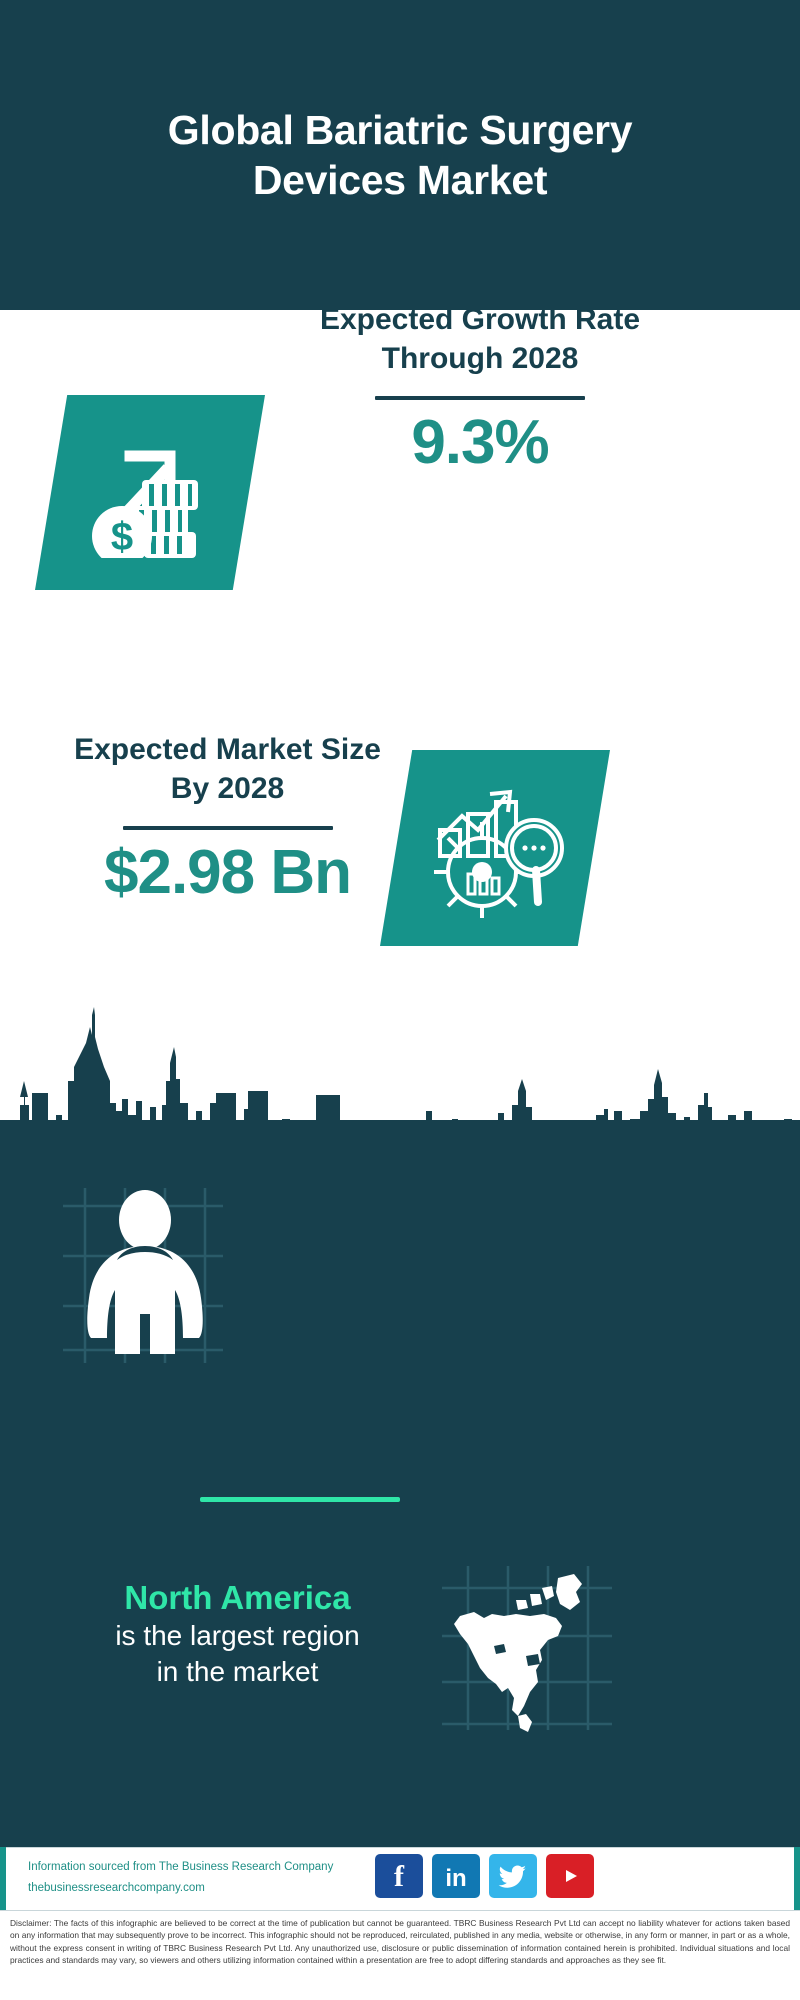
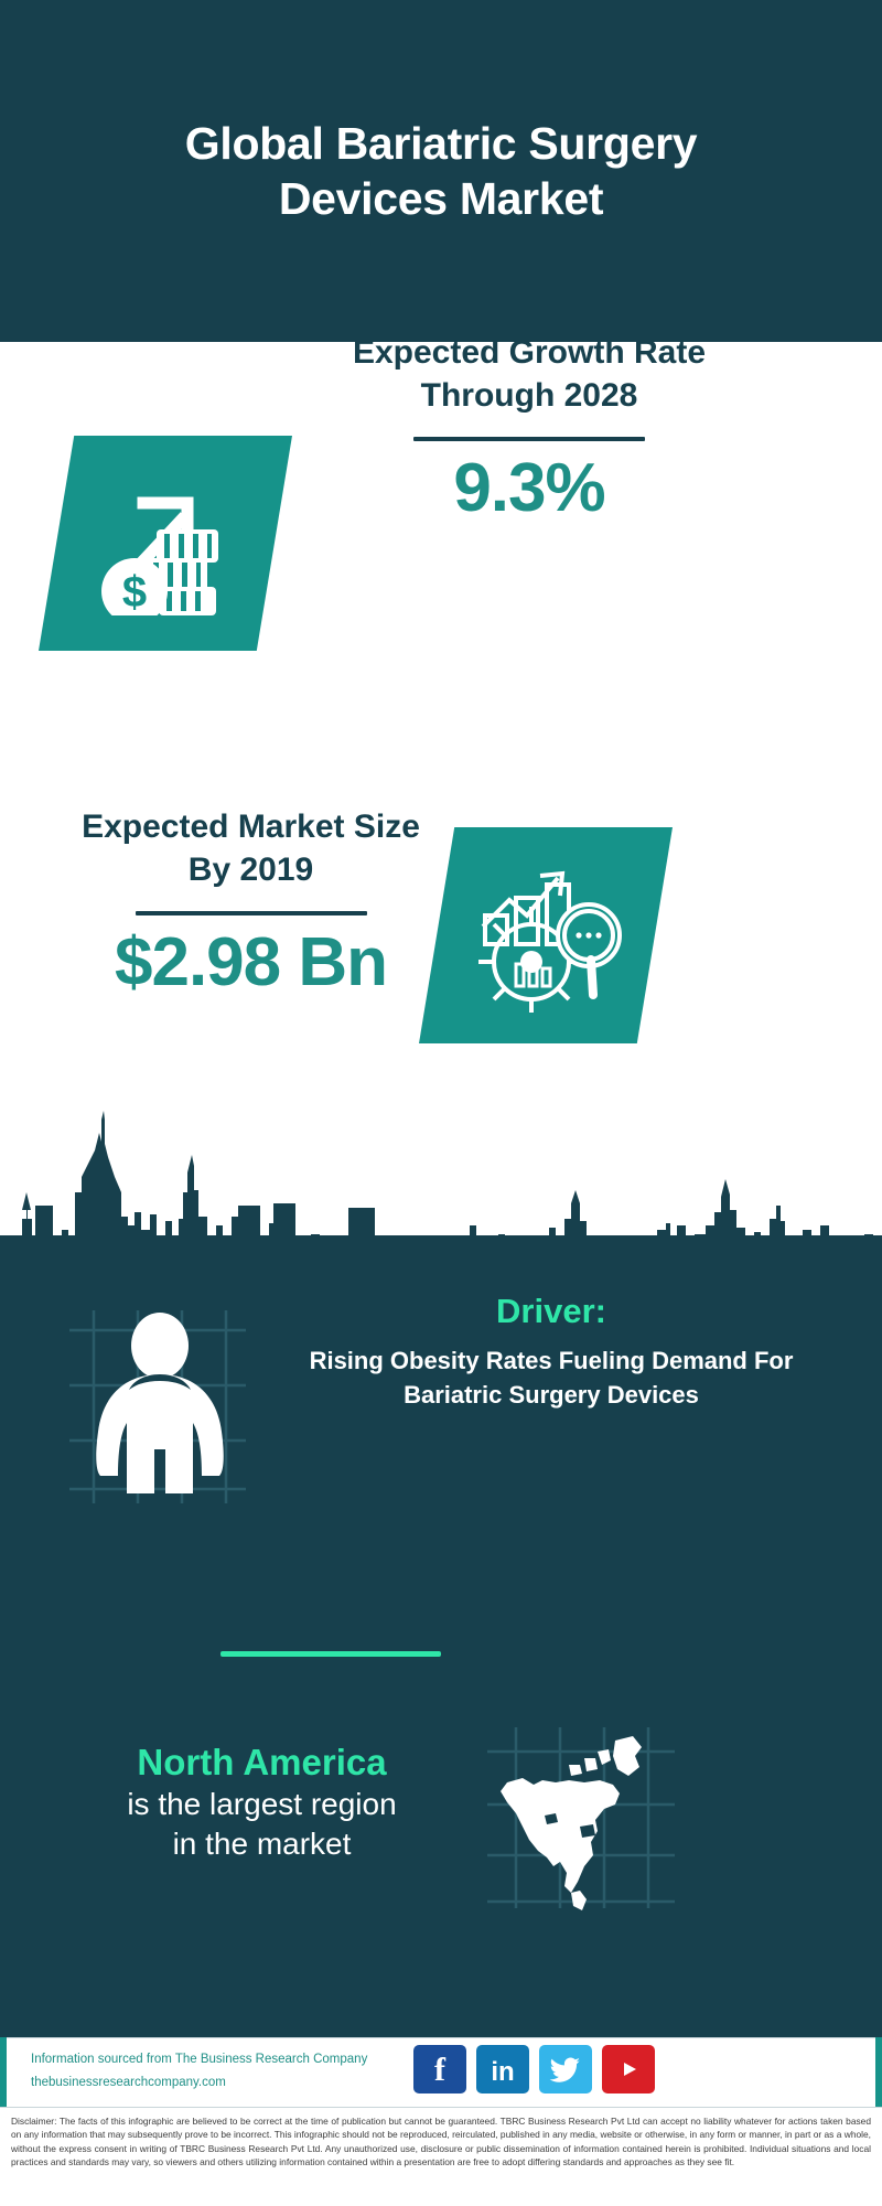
  Global Bariatric Surgery Devices Market
  $
  Expected Growth Rate Through 2028
  9.3%
- Expected Market Size By 2028
+ Expected Market Size By 2019
  $2.98 Bn
+ Driver:
+ Rising Obesity Rates Fueling Demand For Bariatric Surgery Devices
  North America
  is the largest region
  in the market
  Information sourced from The Business Research Company
  thebusinessresearchcompany.com
  f
  in
  Disclaimer: The facts of this infographic are believed to be correct at the time of publication but cannot be guaranteed. TBRC Business Research Pvt Ltd can accept no liability whatever for actions taken based on any information that may subsequently prove to be incorrect. This infographic should not be reproduced, reirculated, published in any media, website or otherwise, in any form or manner, in part or as a whole, without the express consent in writing of TBRC Business Research Pvt Ltd. Any unauthorized use, disclosure or public dissemination of information contained herein is prohibited. Individual situations and local practices and standards may vary, so viewers and others utilizing information contained within a presentation are free to adopt differing standards and approaches as they see fit.
